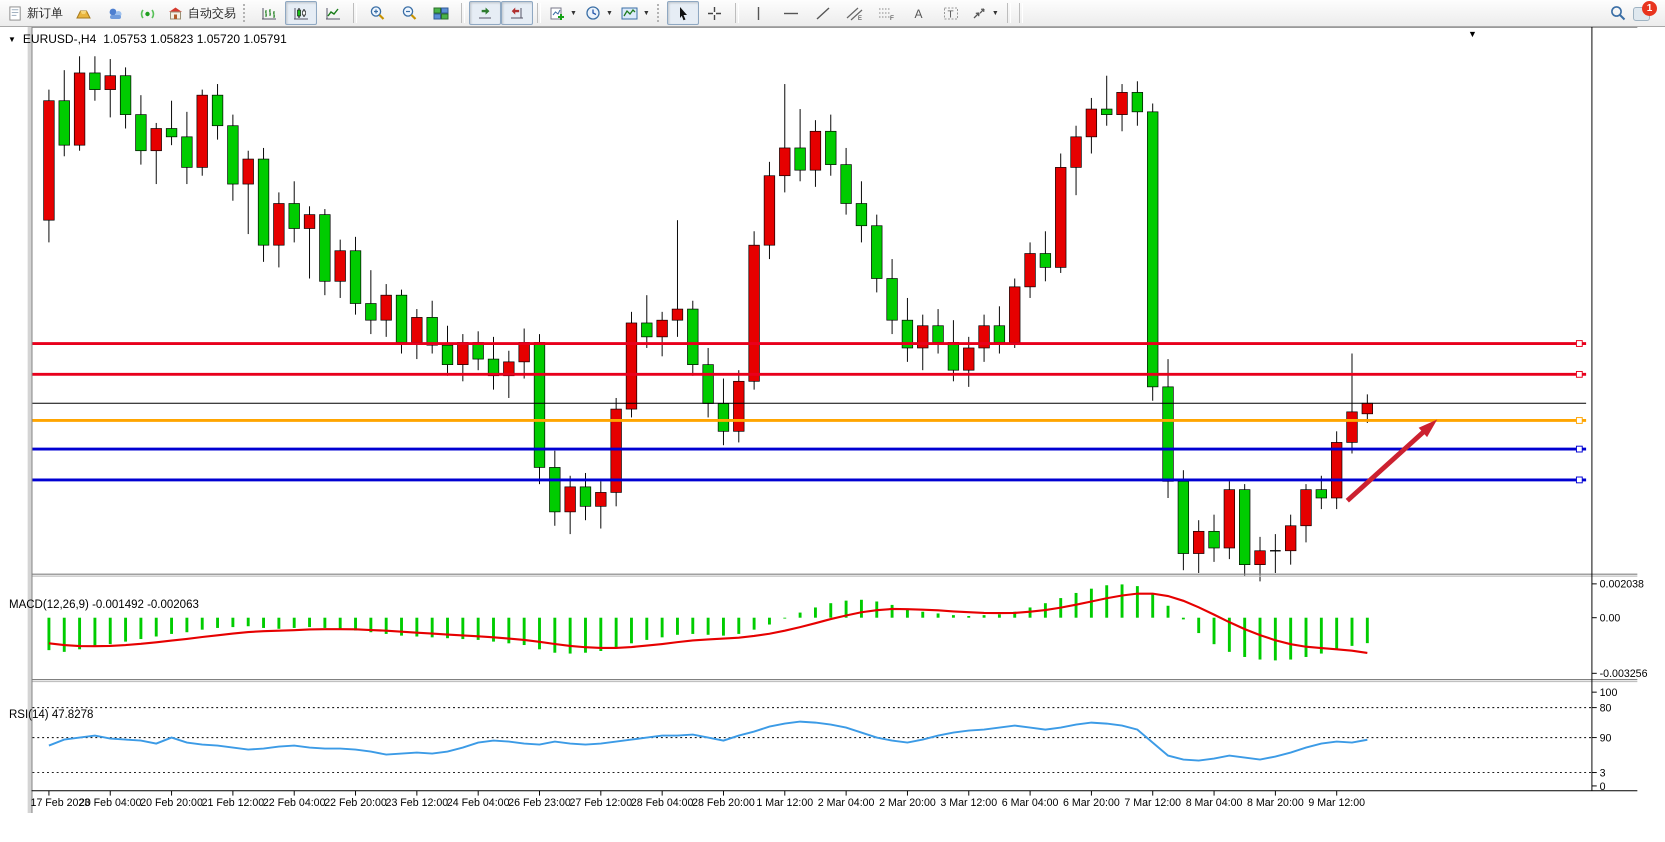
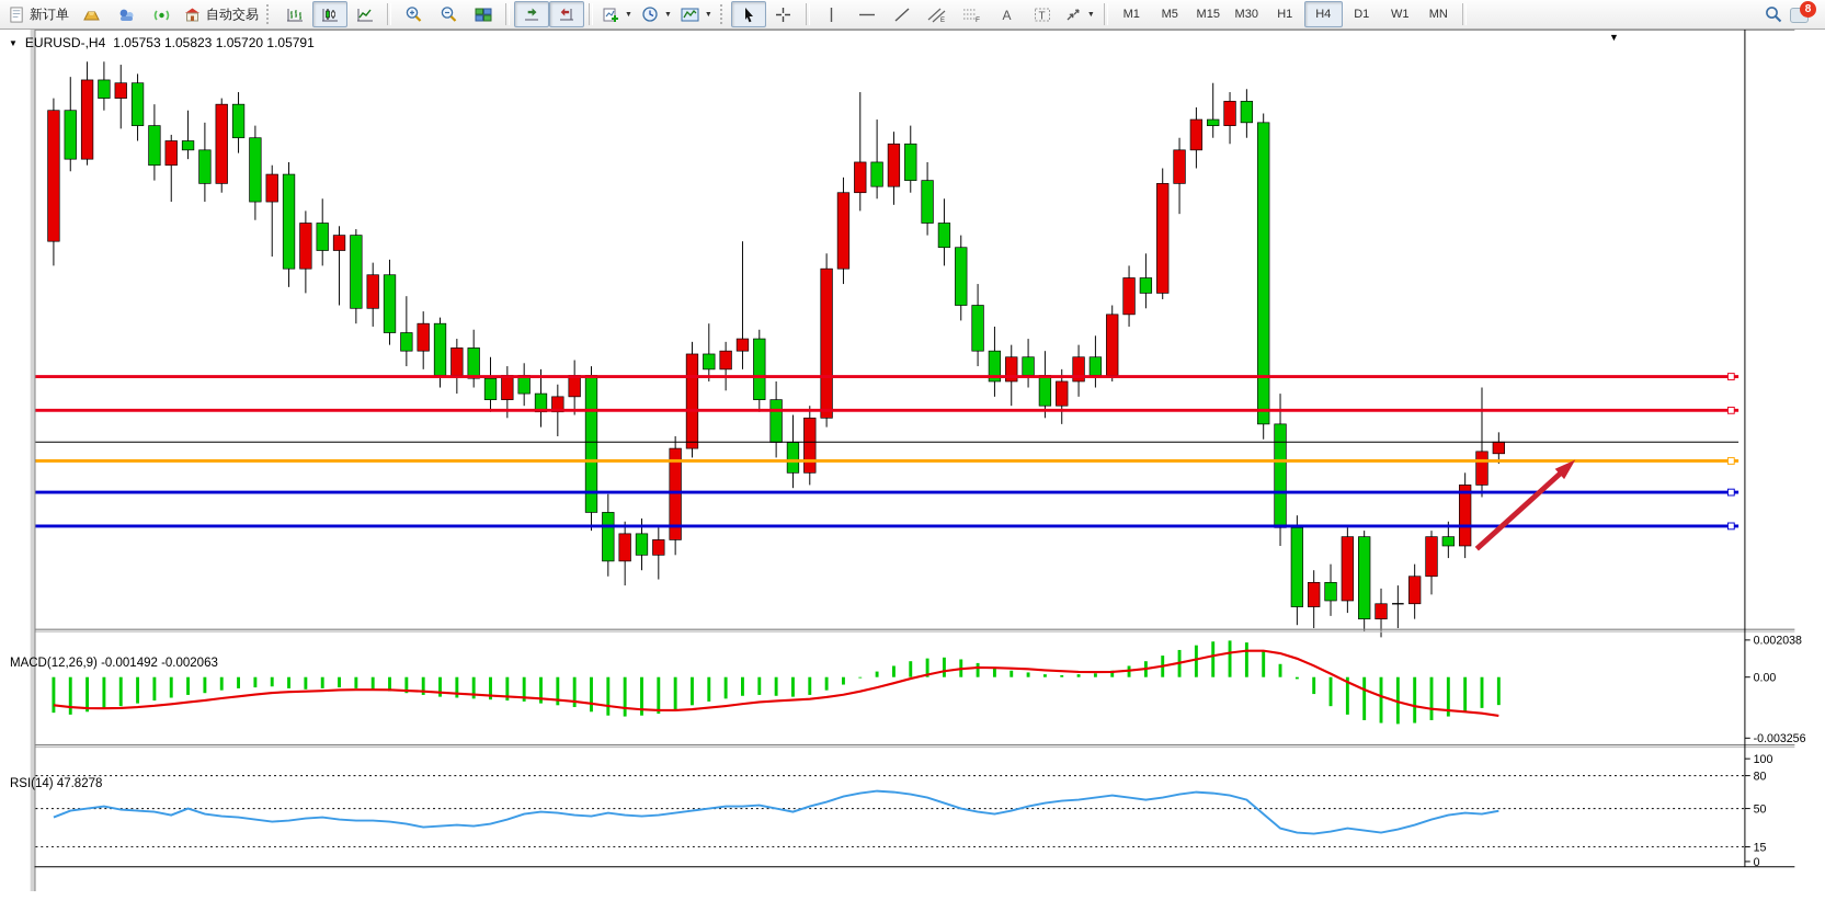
  新订单
  自动交易
  A
  T
+ M1
+ M5
+ M15
+ M30
+ H1
+ H4
+ D1
+ W1
+ MN
- 1
+ 8
  0.002038
  0.00
  -0.003256
  100
  80
- 90
+ 50
- 3
+ 15
  0
- 17 Feb 2023
- 20 Feb 04:00
- 20 Feb 20:00
- 21 Feb 12:00
- 22 Feb 04:00
- 22 Feb 20:00
- 23 Feb 12:00
- 24 Feb 04:00
- 26 Feb 23:00
- 27 Feb 12:00
- 28 Feb 04:00
- 28 Feb 20:00
- 1 Mar 12:00
- 2 Mar 04:00
- 2 Mar 20:00
- 3 Mar 12:00
- 6 Mar 04:00
- 6 Mar 20:00
- 7 Mar 12:00
- 8 Mar 04:00
- 8 Mar 20:00
- 9 Mar 12:00
  ▼
  EURUSD-,H4
  1.05753 1.05823 1.05720 1.05791
  ▼
  MACD(12,26,9) -0.001492 -0.002063
  RSI(14) 47.8278
